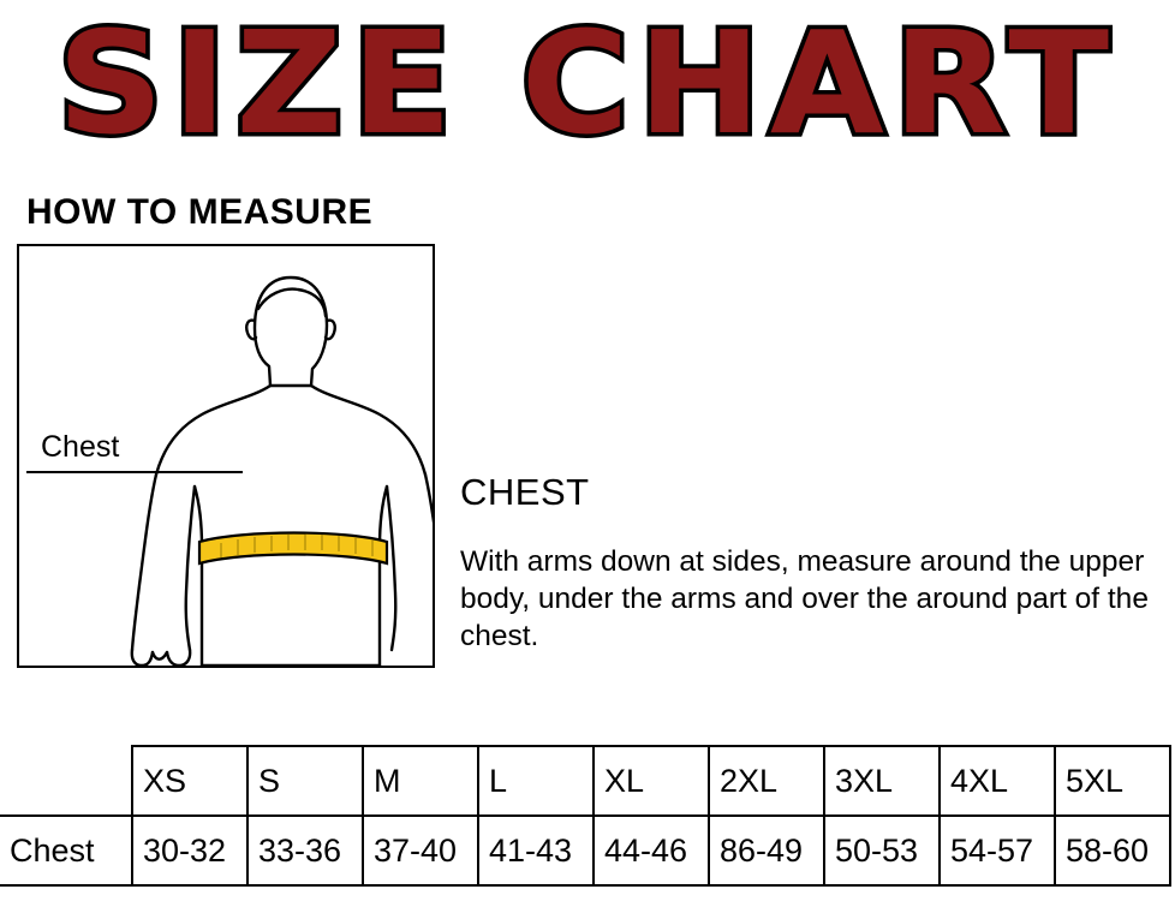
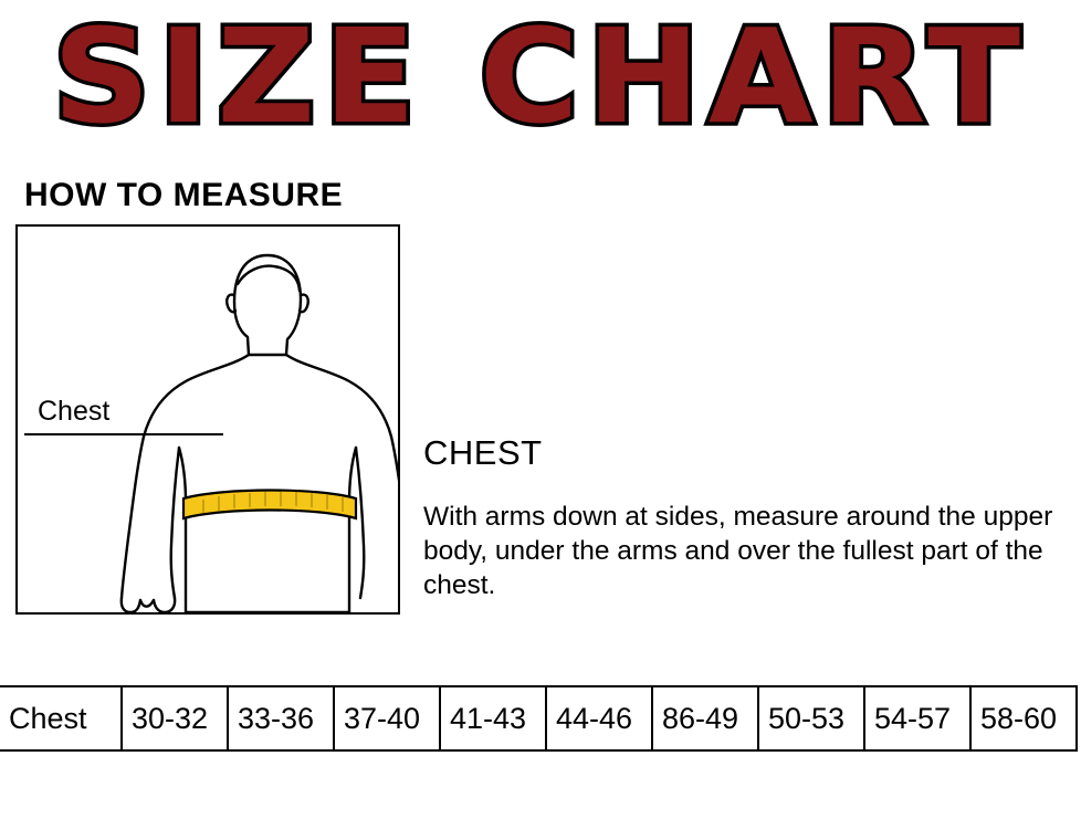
  SIZE CHART
  HOW TO MEASURE
  Chest
  CHEST
- With arms down at sides, measure around the upper body, under the arms and over the around part of the chest.
+ With arms down at sides, measure around the upper body, under the arms and over the fullest part of the chest.
- 	XS	S	M	L	XL	2XL	3XL	4XL	5XL
  Chest	30-32	33-36	37-40	41-43	44-46	86-49	50-53	54-57	58-60
